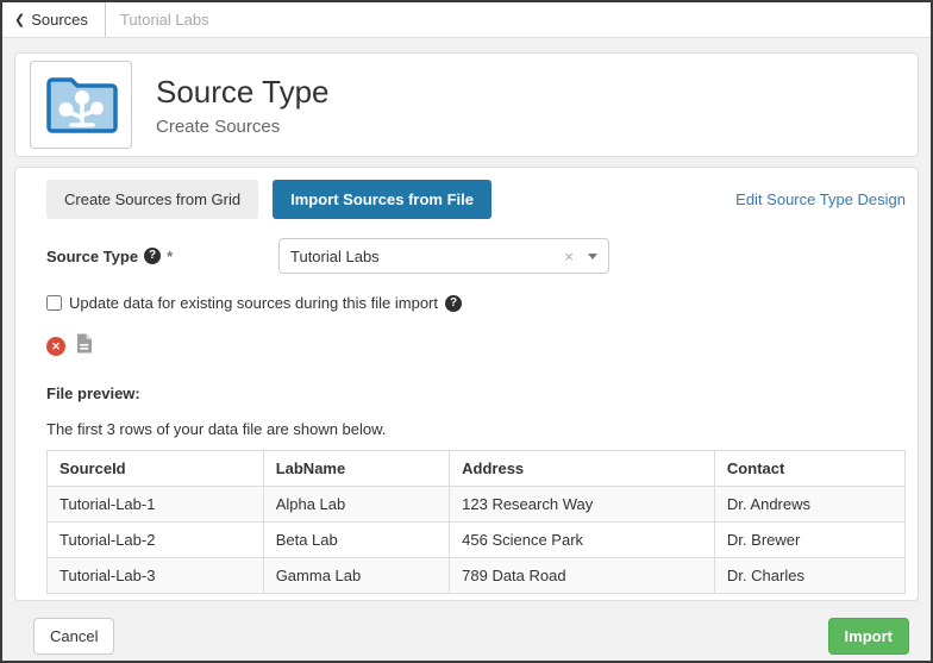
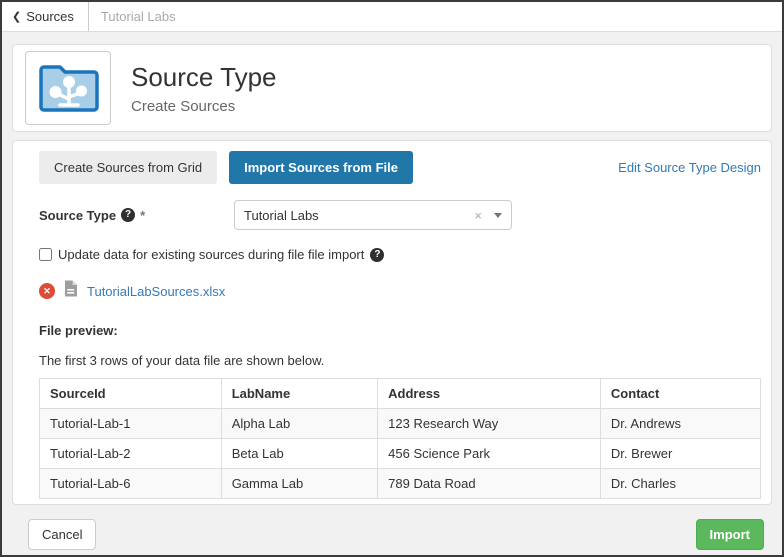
  ❮
  Sources
  Tutorial Labs
  Source Type
  Create Sources
  Create Sources from Grid
  Import Sources from File
  Edit Source Type Design
  Source Type
  ?
  *
  Tutorial Labs
  ×
- Update data for existing sources during this file import
+ Update data for existing sources during file file import
  ?
  ✕
+ TutorialLabSources.xlsx
  File preview:
  The first 3 rows of your data file are shown below.
  SourceId	LabName	Address	Contact
  Tutorial-Lab-1	Alpha Lab	123 Research Way	Dr. Andrews
  Tutorial-Lab-2	Beta Lab	456 Science Park	Dr. Brewer
- Tutorial-Lab-3	Gamma Lab	789 Data Road	Dr. Charles
+ Tutorial-Lab-6	Gamma Lab	789 Data Road	Dr. Charles
  Cancel
  Import
